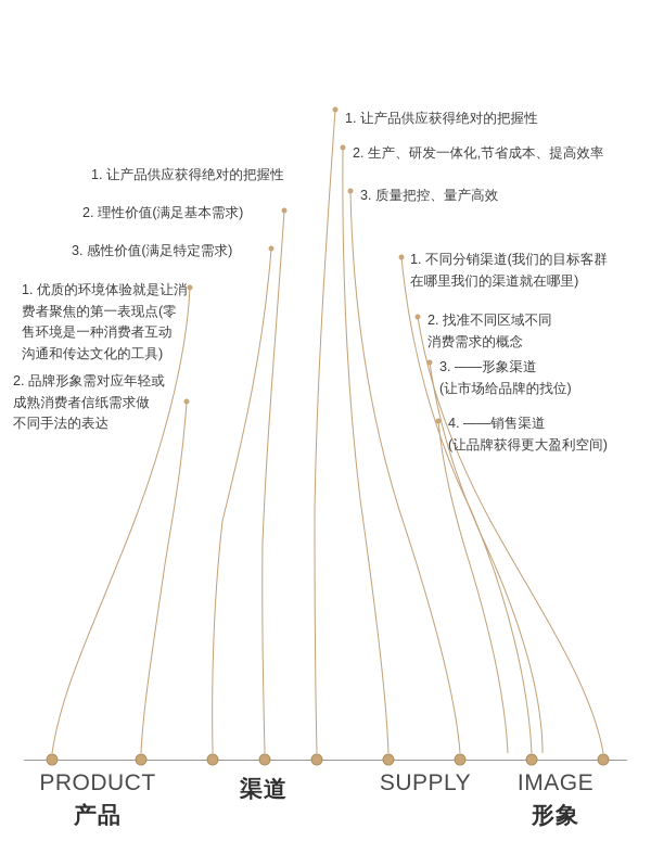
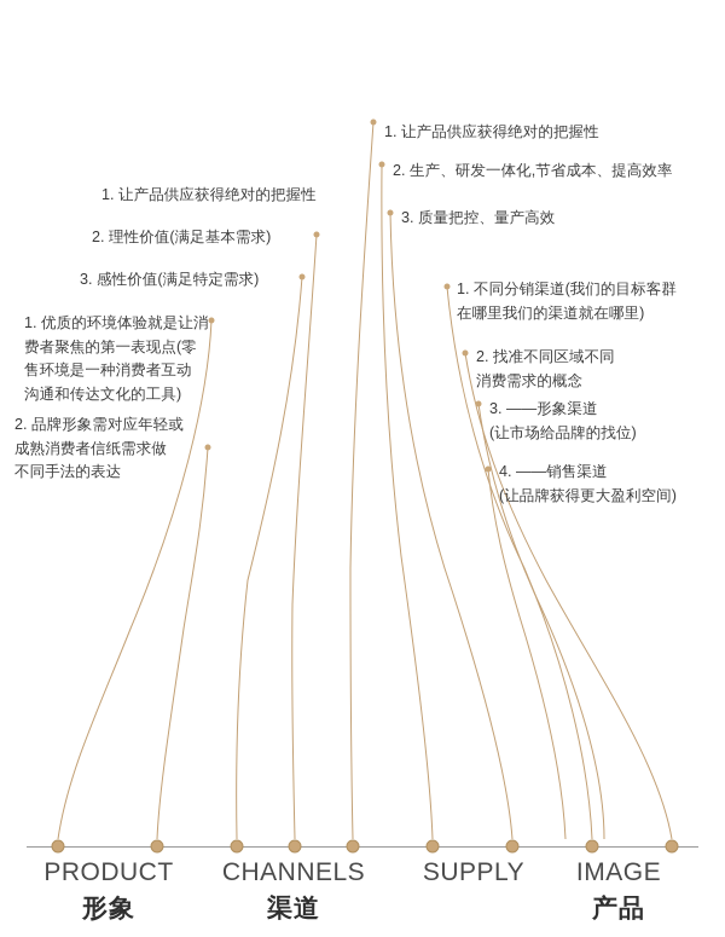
  1. 让产品供应获得绝对的把握性
  2. 生产、研发一体化,节省成本、提高效率
  3. 质量把控、量产高效
  1. 让产品供应获得绝对的把握性
  2. 理性价值(满足基本需求)
  3. 感性价值(满足特定需求)
  1. 优质的环境体验就是让消
  费者聚焦的第一表现点(零
  售环境是一种消费者互动
  沟通和传达文化的工具)
  2. 品牌形象需对应年轻或
  成熟消费者信纸需求做
  不同手法的表达
  1. 不同分销渠道(我们的目标客群
  在哪里我们的渠道就在哪里)
  2. 找准不同区域不同
  消费需求的概念
  3. ——形象渠道
  (让市场给品牌的找位)
  4. ——销售渠道
  (让品牌获得更大盈利空间)
  PRODUCT
- 产品
+ 形象
+ CHANNELS
  渠道
  SUPPLY
  IMAGE
- 形象
+ 产品
